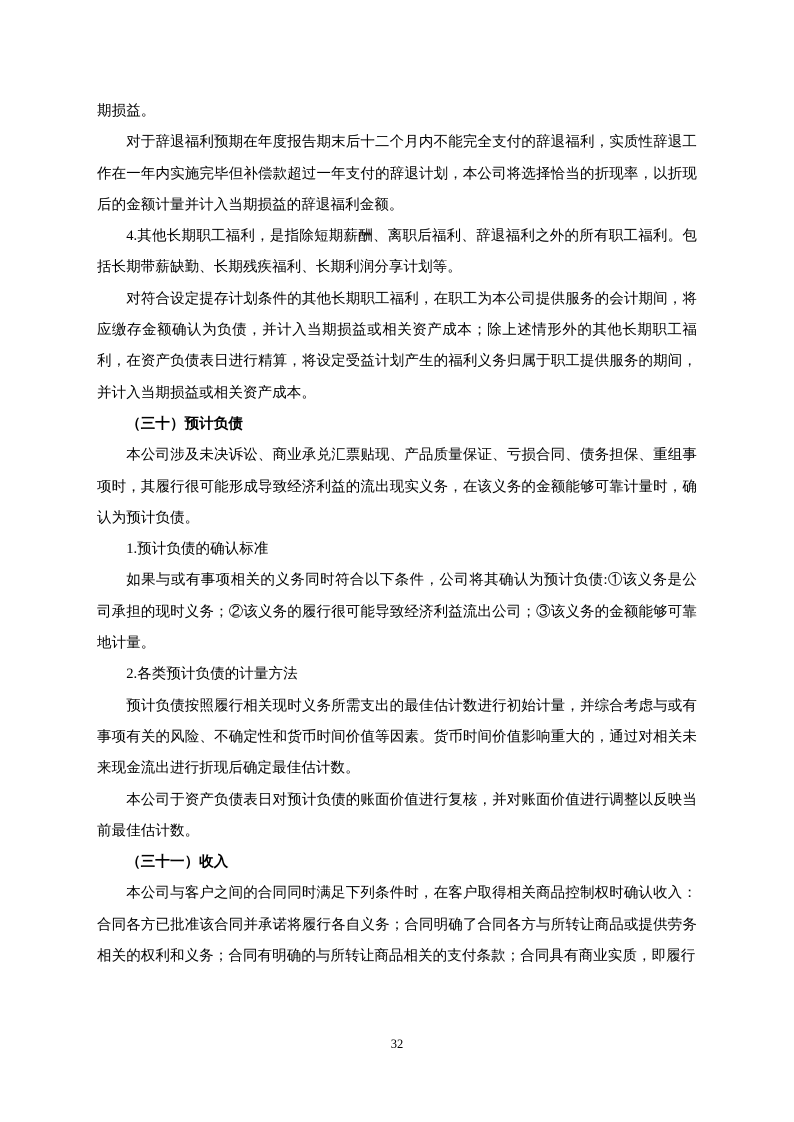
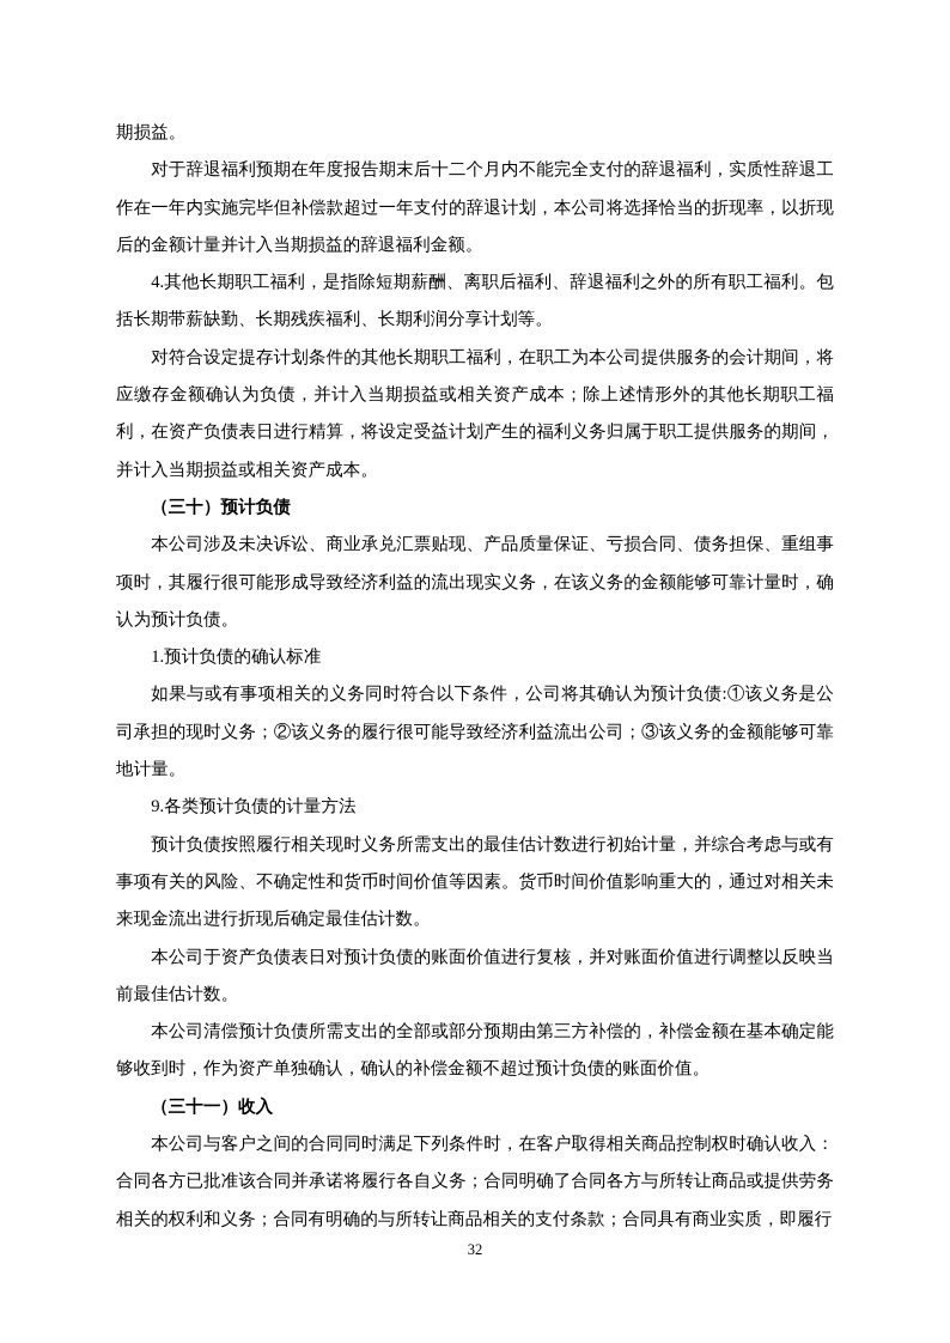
  期损益。
  对于辞退福利预期在年度报告期末后十二个月内不能完全支付的辞退福利，实质性辞退工作在一年内实施完毕但补偿款超过一年支付的辞退计划，本公司将选择恰当的折现率，以折现后的金额计量并计入当期损益的辞退福利金额。
  4.其他长期职工福利，是指除短期薪酬、离职后福利、辞退福利之外的所有职工福利。包括长期带薪缺勤、长期残疾福利、长期利润分享计划等。
  对符合设定提存计划条件的其他长期职工福利，在职工为本公司提供服务的会计期间，将应缴存金额确认为负债，并计入当期损益或相关资产成本；除上述情形外的其他长期职工福利，在资产负债表日进行精算，将设定受益计划产生的福利义务归属于职工提供服务的期间，并计入当期损益或相关资产成本。
  （三十）预计负债
  本公司涉及未决诉讼、商业承兑汇票贴现、产品质量保证、亏损合同、债务担保、重组事项时，其履行很可能形成导致经济利益的流出现实义务，在该义务的金额能够可靠计量时，确认为预计负债。
  1.预计负债的确认标准
  如果与或有事项相关的义务同时符合以下条件，公司将其确认为预计负债:①该义务是公司承担的现时义务；②该义务的履行很可能导致经济利益流出公司；③该义务的金额能够可靠地计量。
- 2.各类预计负债的计量方法
+ 9.各类预计负债的计量方法
  预计负债按照履行相关现时义务所需支出的最佳估计数进行初始计量，并综合考虑与或有事项有关的风险、不确定性和货币时间价值等因素。货币时间价值影响重大的，通过对相关未来现金流出进行折现后确定最佳估计数。
  本公司于资产负债表日对预计负债的账面价值进行复核，并对账面价值进行调整以反映当前最佳估计数。
+ 本公司清偿预计负债所需支出的全部或部分预期由第三方补偿的，补偿金额在基本确定能够收到时，作为资产单独确认，确认的补偿金额不超过预计负债的账面价值。
  （三十一）收入
  本公司与客户之间的合同同时满足下列条件时，在客户取得相关商品控制权时确认收入：合同各方已批准该合同并承诺将履行各自义务；合同明确了合同各方与所转让商品或提供劳务相关的权利和义务；合同有明确的与所转让商品相关的支付条款；合同具有商业实质，即履行
  32
